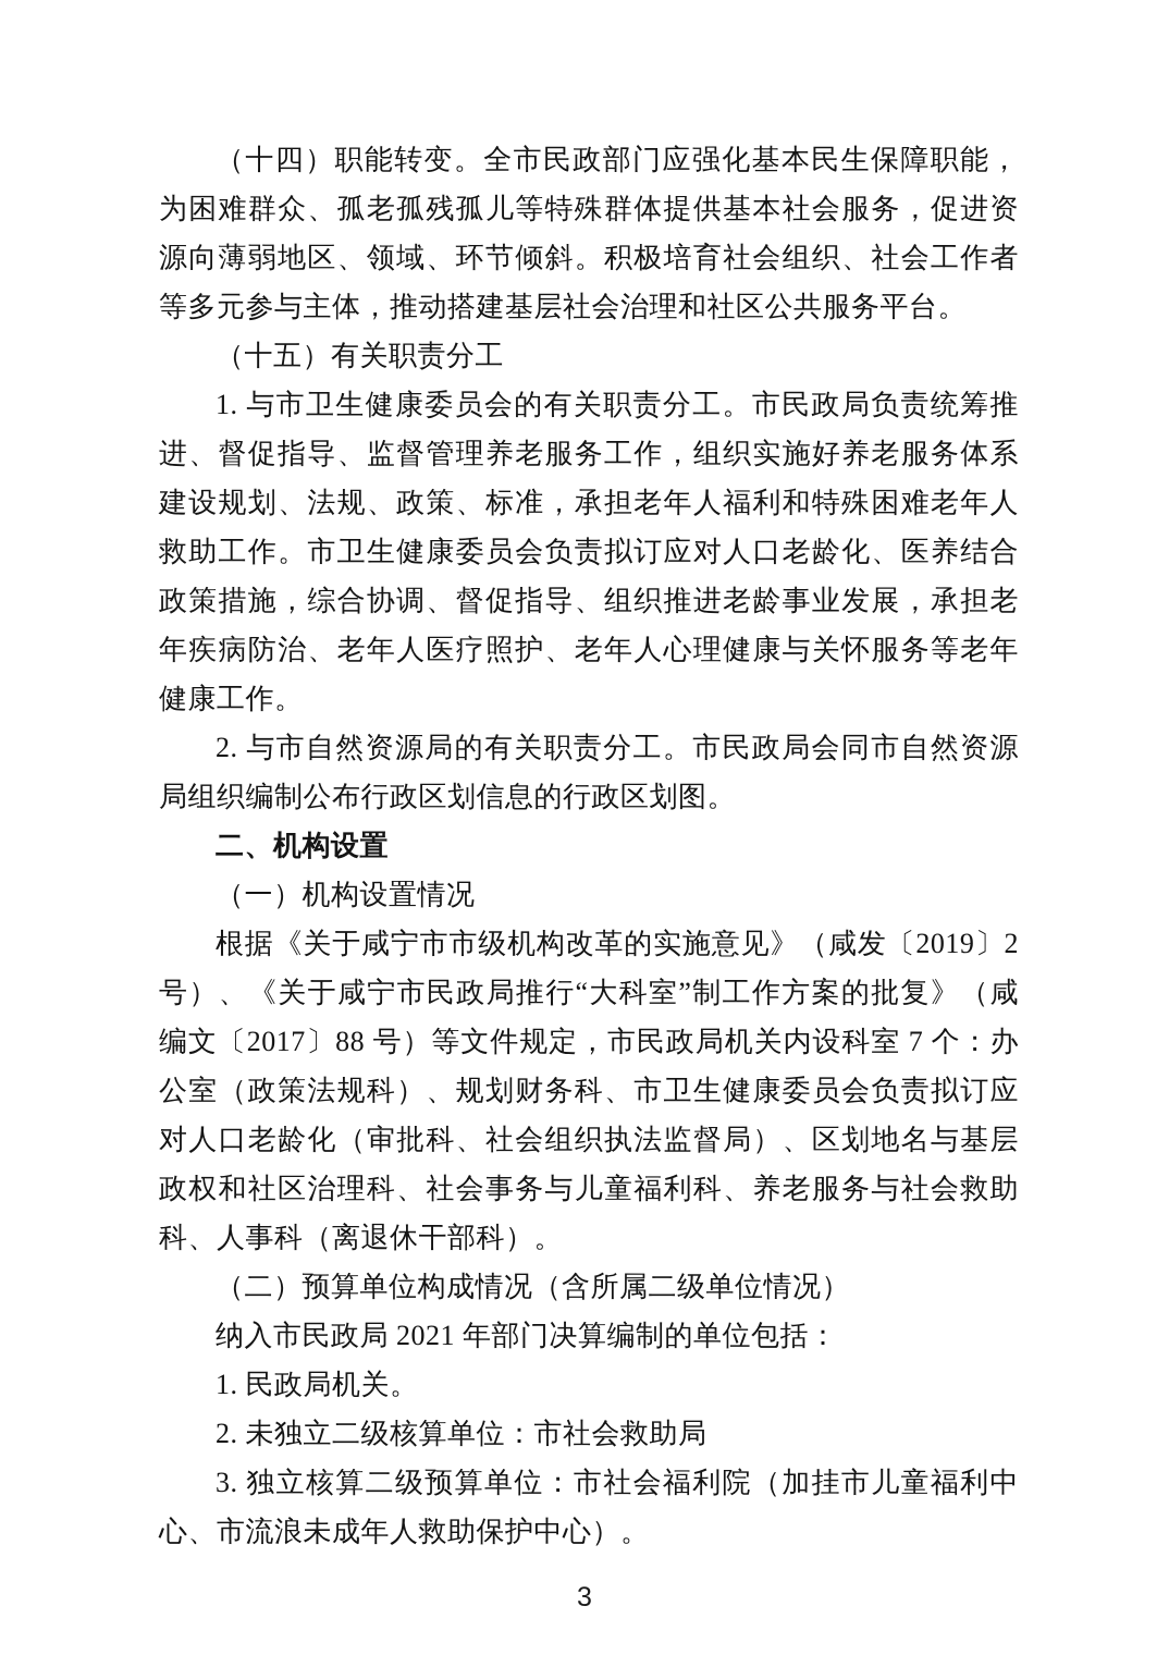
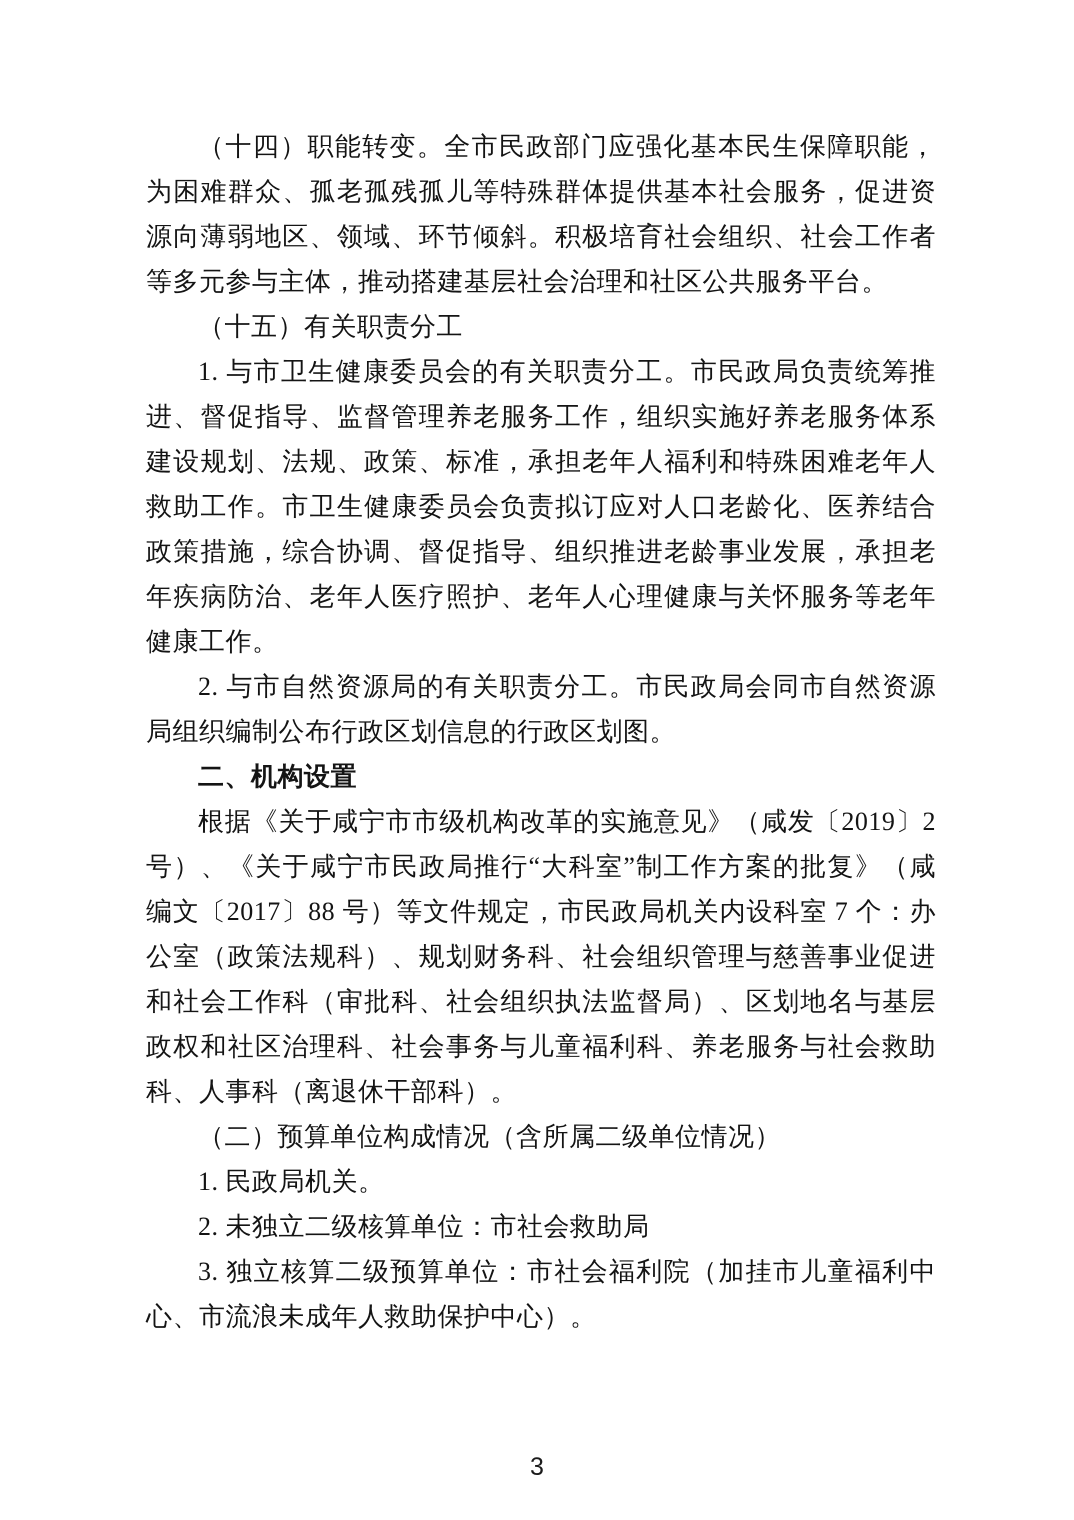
  （十四）职能转变。全市民政部门应强化基本民生保障职能，为困难群众、孤老孤残孤儿等特殊群体提供基本社会服务，促进资源向薄弱地区、领域、环节倾斜。积极培育社会组织、社会工作者等多元参与主体，推动搭建基层社会治理和社区公共服务平台。
  （十五）有关职责分工
  1. 与市卫生健康委员会的有关职责分工。市民政局负责统筹推进、督促指导、监督管理养老服务工作，组织实施好养老服务体系建设规划、法规、政策、标准，承担老年人福利和特殊困难老年人救助工作。市卫生健康委员会负责拟订应对人口老龄化、医养结合政策措施，综合协调、督促指导、组织推进老龄事业发展，承担老年疾病防治、老年人医疗照护、老年人心理健康与关怀服务等老年健康工作。
  2. 与市自然资源局的有关职责分工。市民政局会同市自然资源局组织编制公布行政区划信息的行政区划图。
  二、机构设置
- （一）机构设置情况
- 根据《关于咸宁市市级机构改革的实施意见》（咸发〔2019〕2 号）、《关于咸宁市民政局推行“大科室”制工作方案的批复》（咸编文〔2017〕88 号）等文件规定，市民政局机关内设科室 7 个：办公室（政策法规科）、规划财务科、市卫生健康委员会负责拟订应对人口老龄化（审批科、社会组织执法监督局）、区划地名与基层政权和社区治理科、社会事务与儿童福利科、养老服务与社会救助科、人事科（离退休干部科）。
+ 根据《关于咸宁市市级机构改革的实施意见》（咸发〔2019〕2 号）、《关于咸宁市民政局推行“大科室”制工作方案的批复》（咸编文〔2017〕88 号）等文件规定，市民政局机关内设科室 7 个：办公室（政策法规科）、规划财务科、社会组织管理与慈善事业促进和社会工作科（审批科、社会组织执法监督局）、区划地名与基层政权和社区治理科、社会事务与儿童福利科、养老服务与社会救助科、人事科（离退休干部科）。
  （二）预算单位构成情况（含所属二级单位情况）
- 纳入市民政局 2021 年部门决算编制的单位包括：
  1. 民政局机关。
  2. 未独立二级核算单位：市社会救助局
  3. 独立核算二级预算单位：市社会福利院（加挂市儿童福利中心、市流浪未成年人救助保护中心）。
  3
